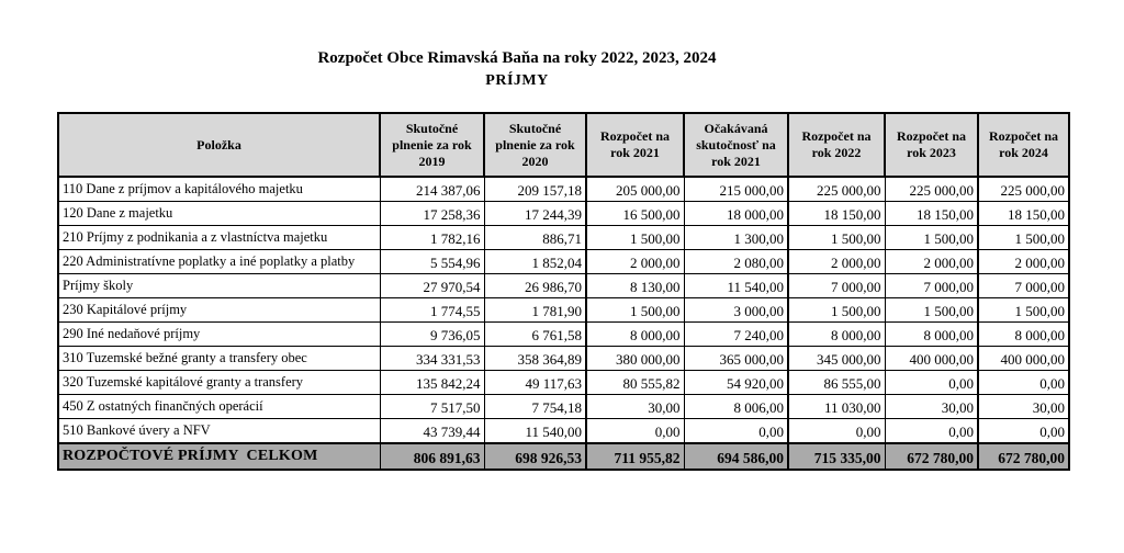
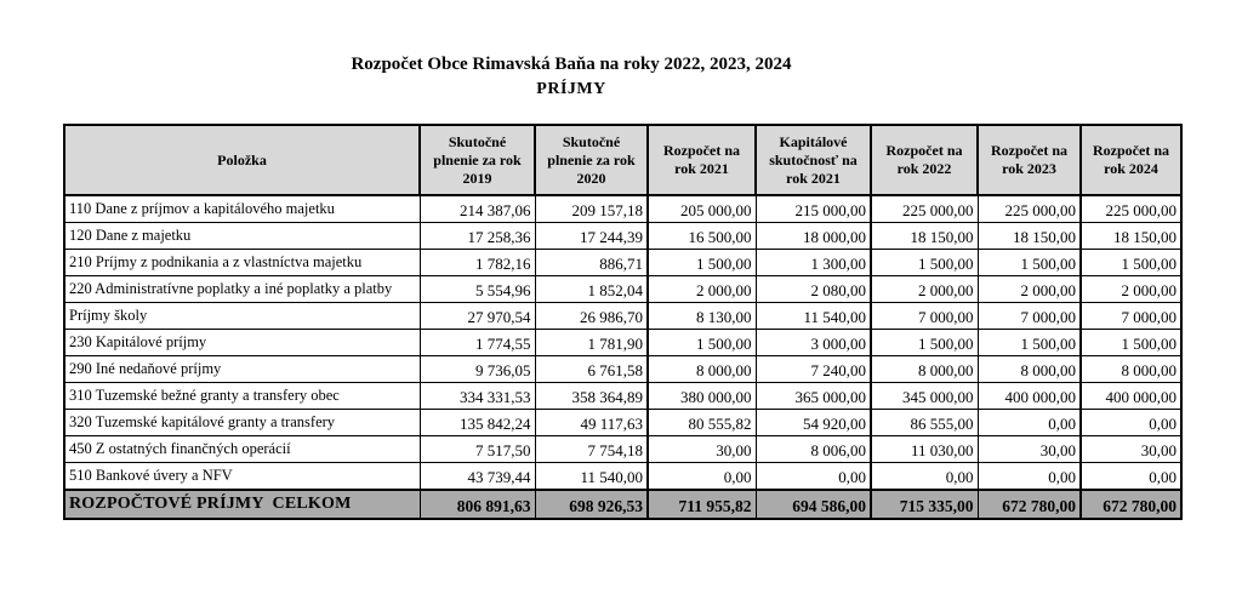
  Rozpočet Obce Rimavská Baňa na roky 2022, 2023, 2024
  PRÍJMY
- Položka	Skutočné plnenie za rok 2019	Skutočné plnenie za rok 2020	Rozpočet na rok 2021	Očakávaná skutočnosť na rok 2021	Rozpočet na rok 2022	Rozpočet na rok 2023	Rozpočet na rok 2024
+ Položka	Skutočné plnenie za rok 2019	Skutočné plnenie za rok 2020	Rozpočet na rok 2021	Kapitálové skutočnosť na rok 2021	Rozpočet na rok 2022	Rozpočet na rok 2023	Rozpočet na rok 2024
  110 Dane z príjmov a kapitálového majetku	214 387,06	209 157,18	205 000,00	215 000,00	225 000,00	225 000,00	225 000,00
  120 Dane z majetku	17 258,36	17 244,39	16 500,00	18 000,00	18 150,00	18 150,00	18 150,00
  210 Príjmy z podnikania a z vlastníctva majetku	1 782,16	886,71	1 500,00	1 300,00	1 500,00	1 500,00	1 500,00
  220 Administratívne poplatky a iné poplatky a platby	5 554,96	1 852,04	2 000,00	2 080,00	2 000,00	2 000,00	2 000,00
  Príjmy školy	27 970,54	26 986,70	8 130,00	11 540,00	7 000,00	7 000,00	7 000,00
  230 Kapitálové príjmy	1 774,55	1 781,90	1 500,00	3 000,00	1 500,00	1 500,00	1 500,00
  290 Iné nedaňové príjmy	9 736,05	6 761,58	8 000,00	7 240,00	8 000,00	8 000,00	8 000,00
  310 Tuzemské bežné granty a transfery obec	334 331,53	358 364,89	380 000,00	365 000,00	345 000,00	400 000,00	400 000,00
  320 Tuzemské kapitálové granty a transfery	135 842,24	49 117,63	80 555,82	54 920,00	86 555,00	0,00	0,00
  450 Z ostatných finančných operácií	7 517,50	7 754,18	30,00	8 006,00	11 030,00	30,00	30,00
  510 Bankové úvery a NFV	43 739,44	11 540,00	0,00	0,00	0,00	0,00	0,00
  ROZPOČTOVÉ PRÍJMY CELKOM	806 891,63	698 926,53	711 955,82	694 586,00	715 335,00	672 780,00	672 780,00
